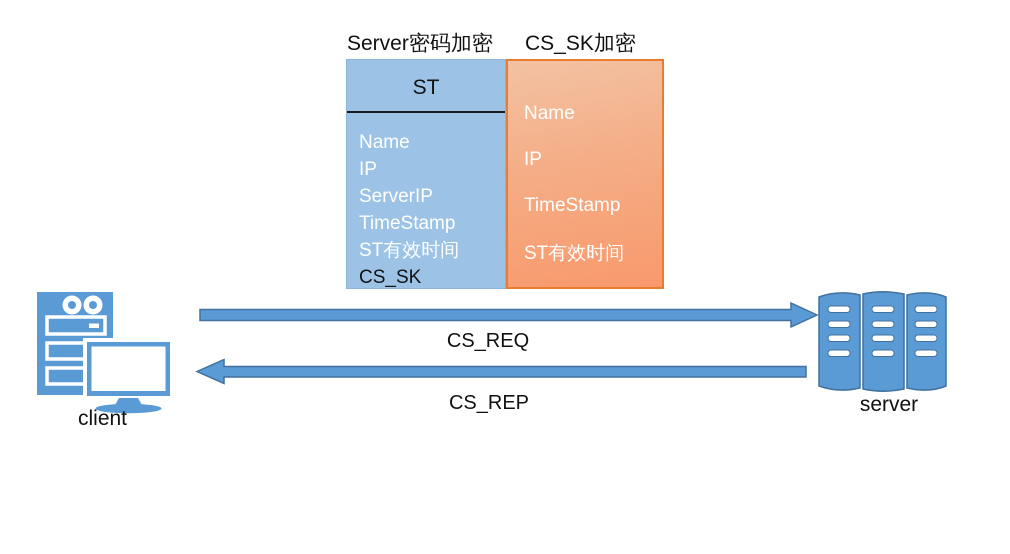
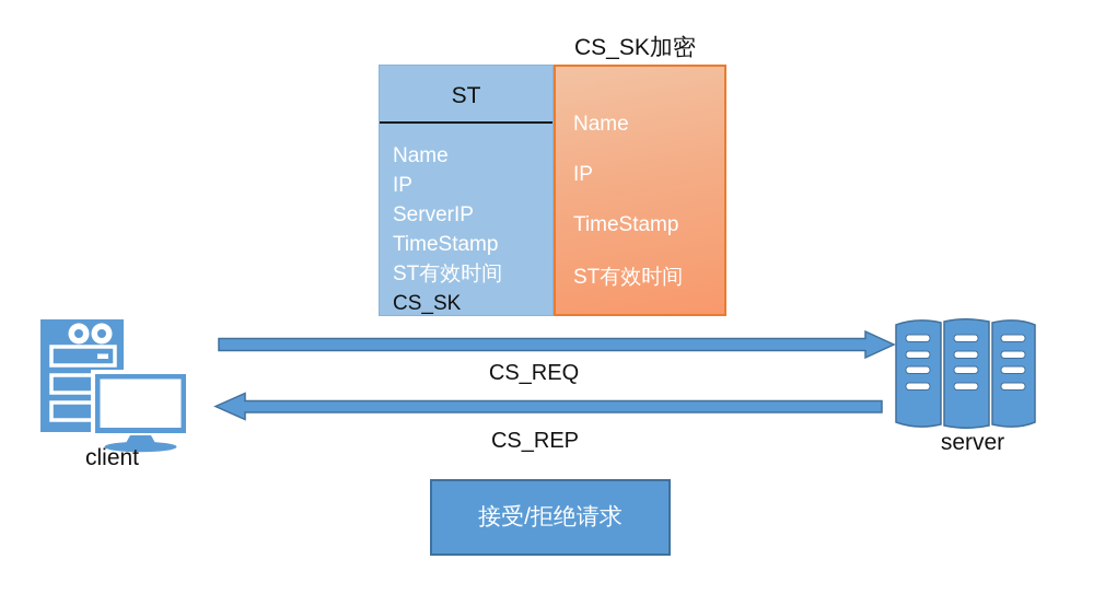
- Server密码加密
  CS_SK加密
  ST
  Name
  IP
  ServerIP
  TimeStamp
  ST有效时间
  CS_SK
  Name
  IP
  TimeStamp
  ST有效时间
  client
  server
  CS_REQ
  CS_REP
+ 接受/拒绝请求
